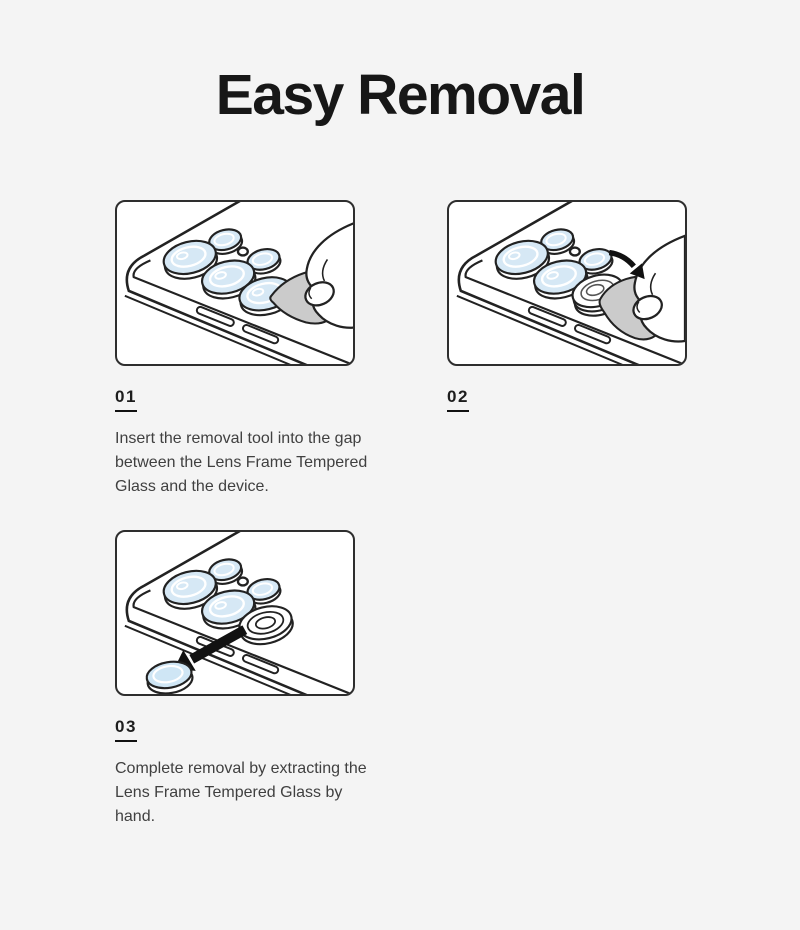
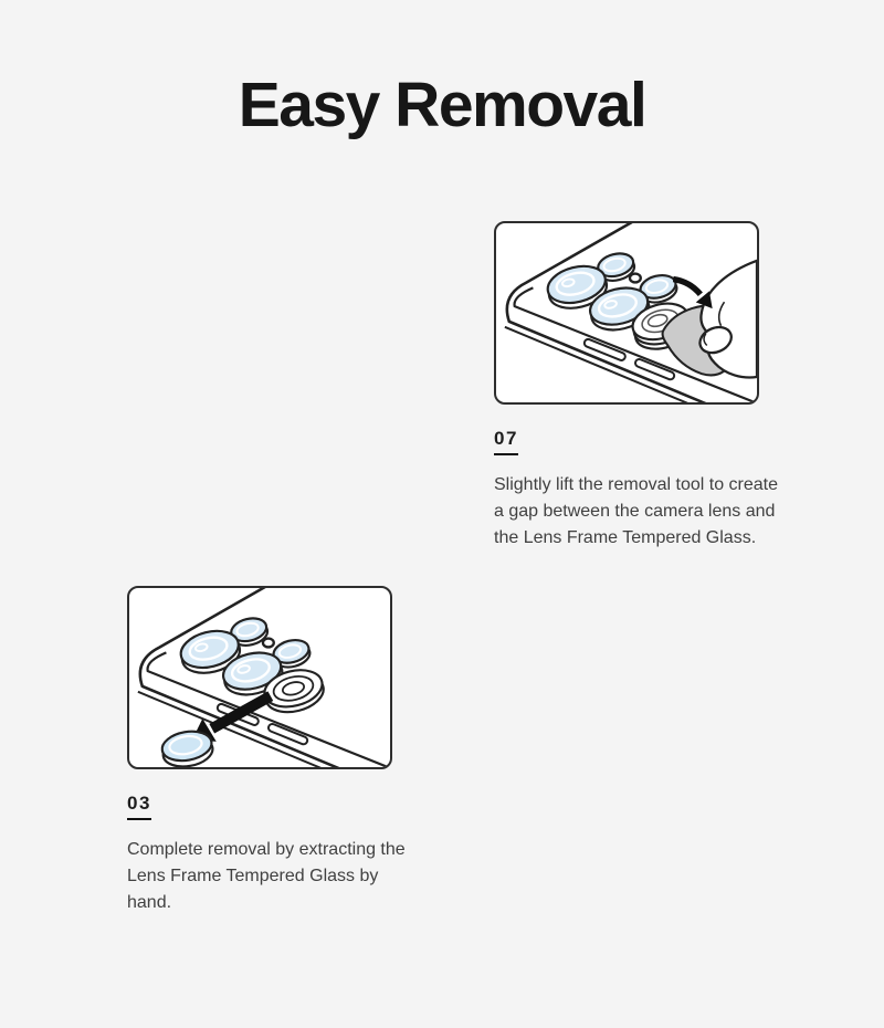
  Easy Removal
- 01
- Insert the removal tool into the gap between the Lens Frame Tempered Glass and the device.
- 02
+ 07
+ Slightly lift the removal tool to create a gap between the camera lens and the Lens Frame Tempered Glass.
  03
  Complete removal by extracting the Lens Frame Tempered Glass by hand.
